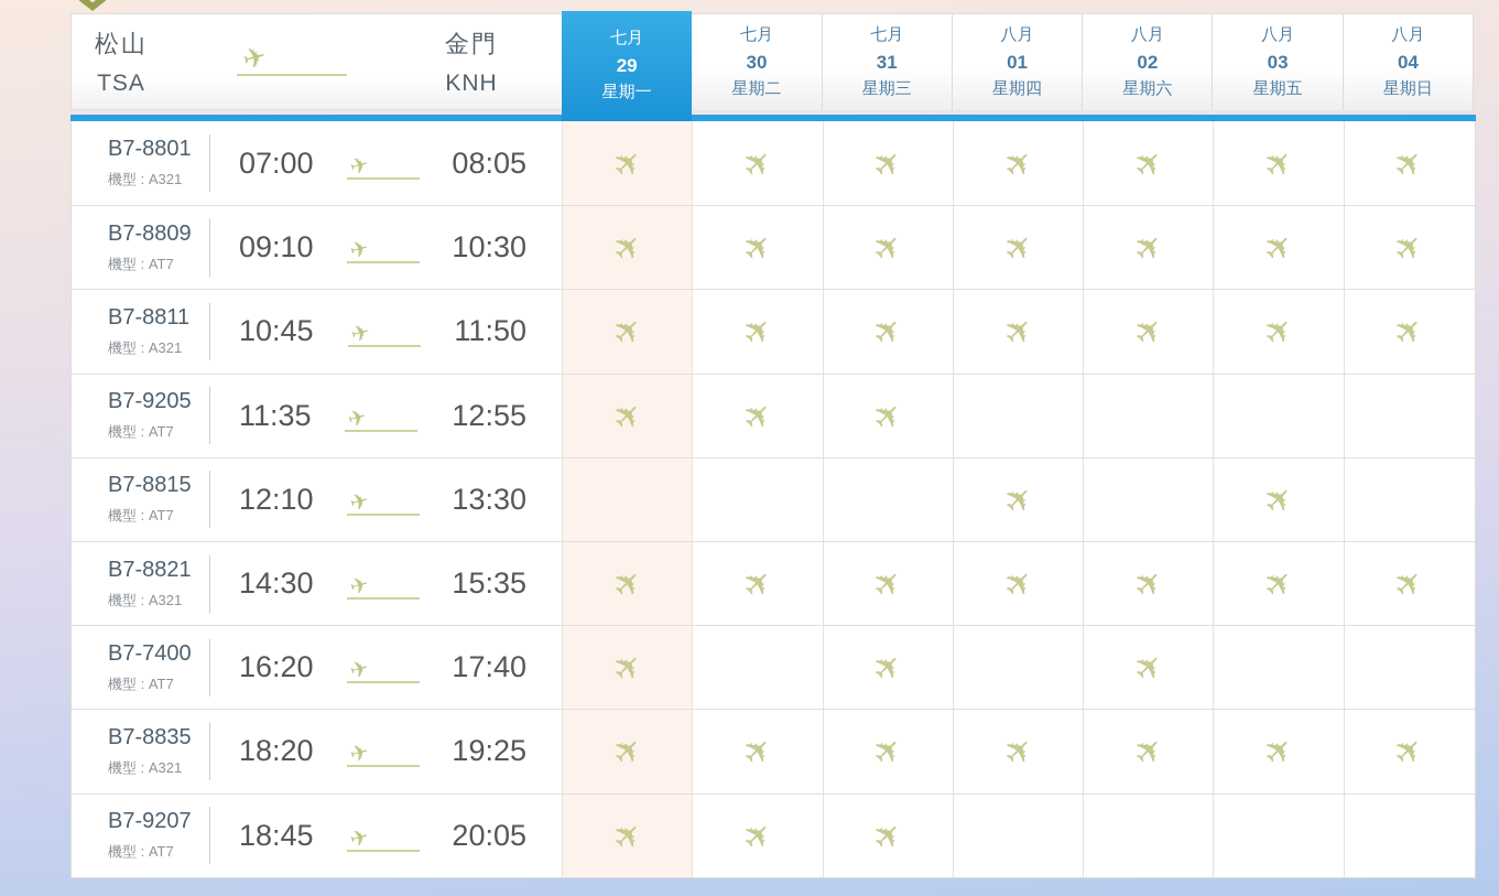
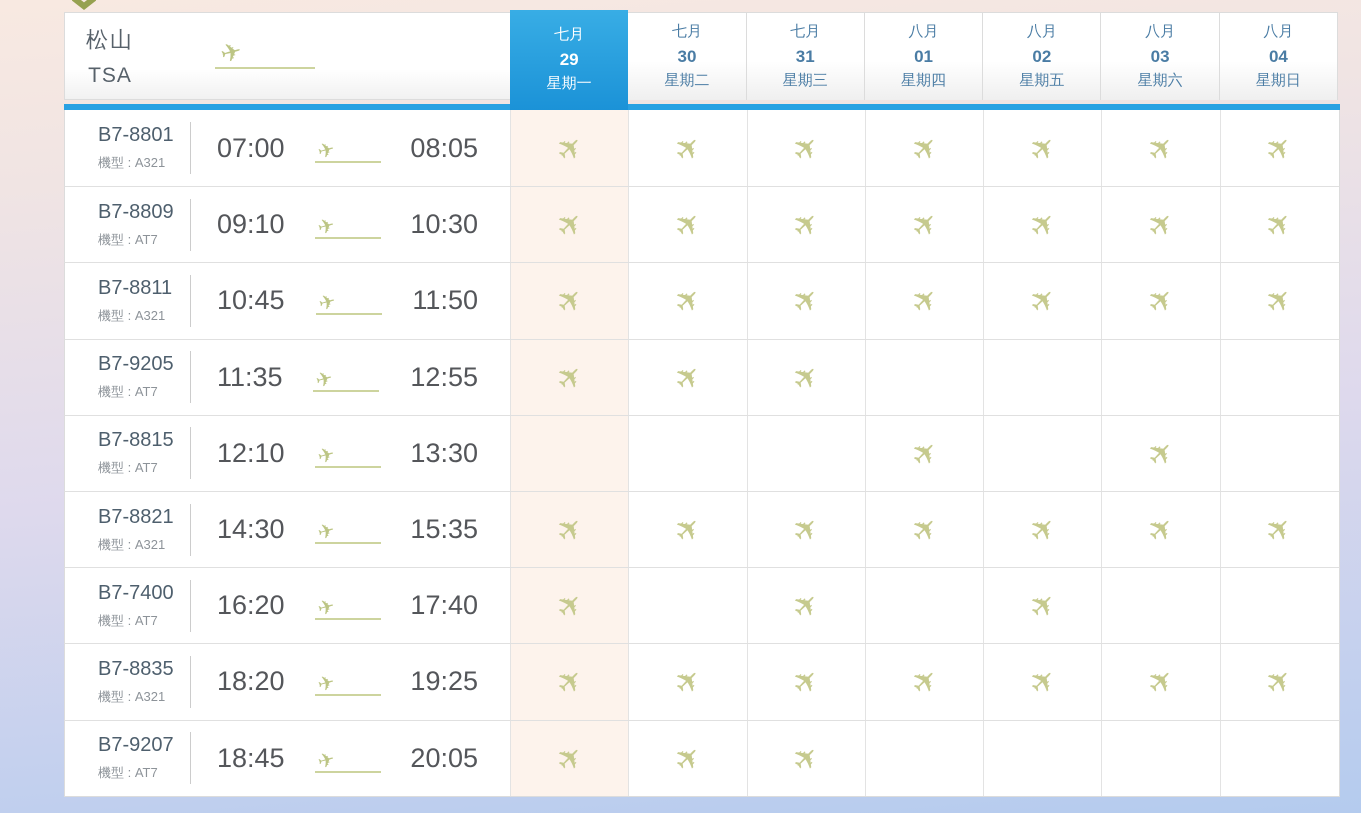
  松山
  TSA
- 金門
- KNH
  七月
  29
  星期一
  七月
  30
  星期二
  七月
  31
  星期三
  八月
  01
  星期四
  八月
  02
- 星期六
+ 星期五
  八月
  03
- 星期五
+ 星期六
  八月
  04
  星期日
  B7-8801
  機型 : A321
  07:00
  08:05
  B7-8809
  機型 : AT7
  09:10
  10:30
  B7-8811
  機型 : A321
  10:45
  11:50
  B7-9205
  機型 : AT7
  11:35
  12:55
  B7-8815
  機型 : AT7
  12:10
  13:30
  B7-8821
  機型 : A321
  14:30
  15:35
  B7-7400
  機型 : AT7
  16:20
  17:40
  B7-8835
  機型 : A321
  18:20
  19:25
  B7-9207
  機型 : AT7
  18:45
  20:05
